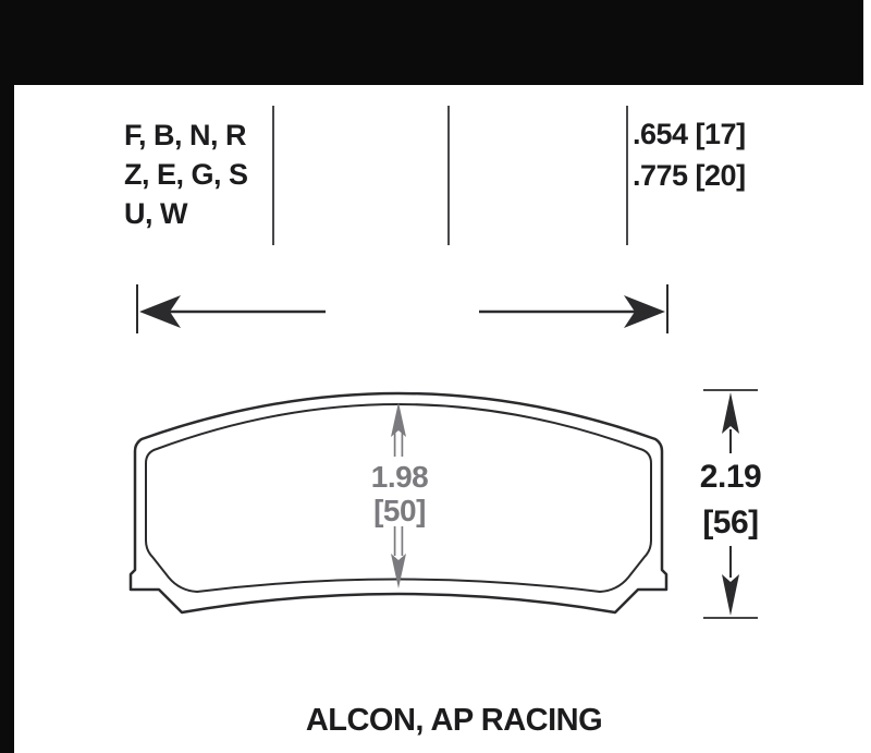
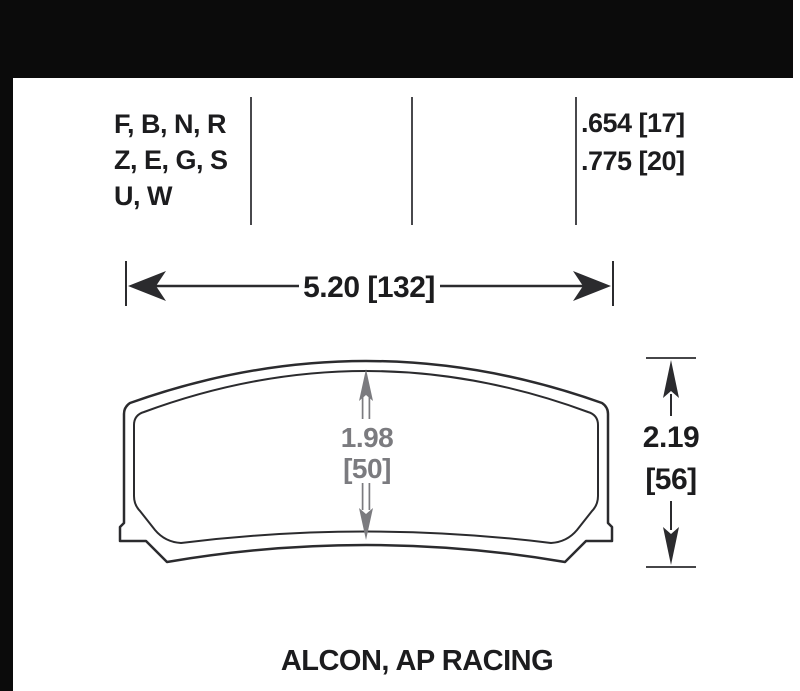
  F, B, N, R
  Z, E, G, S
  U, W
  .654 [17]
  .775 [20]
+ 5.20 [132]
  1.98
  [50]
  2.19
  [56]
  ALCON, AP RACING
